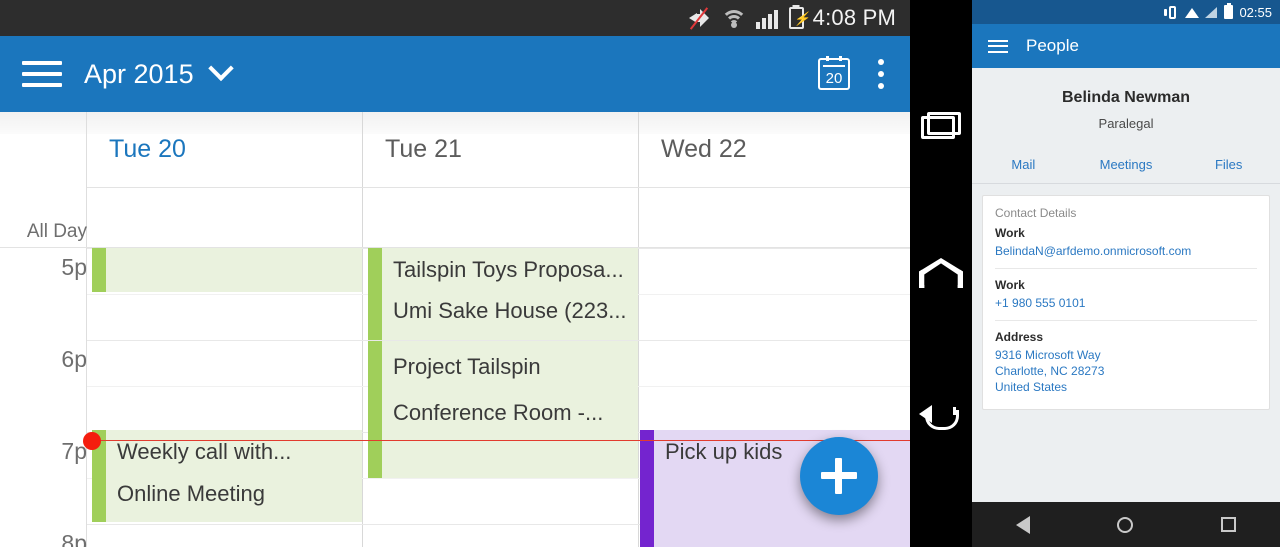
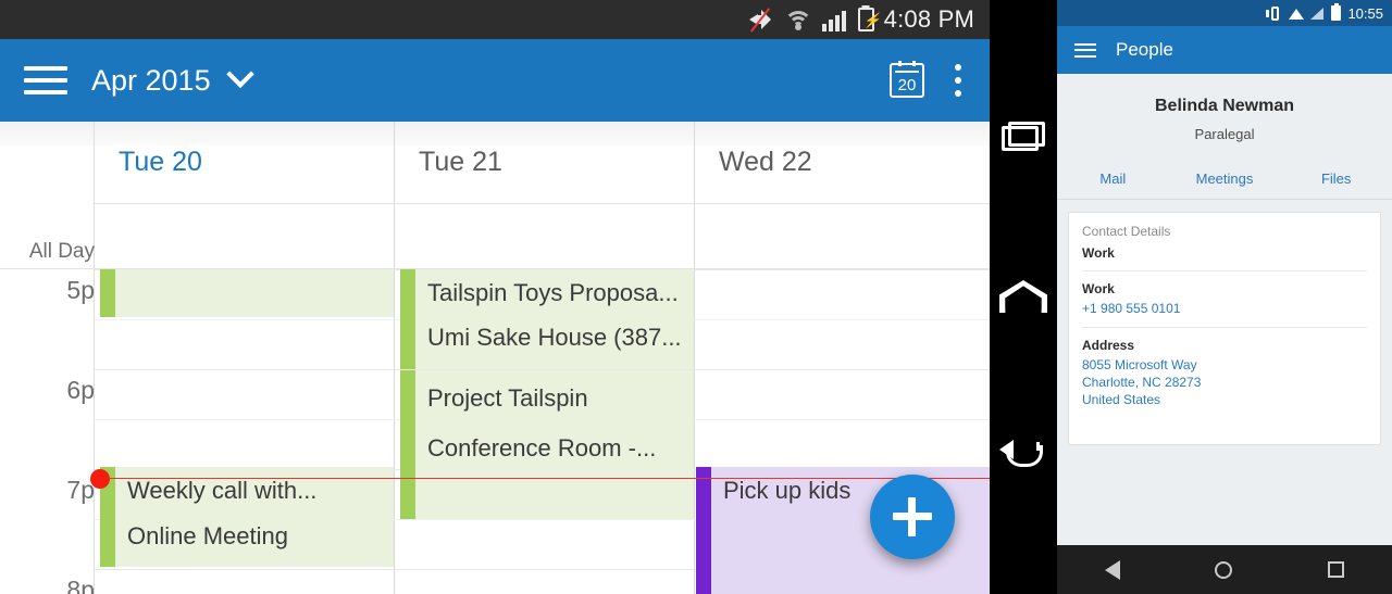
  ⚡
  4:08 PM
  Apr 2015
  20
  Tue 20
  Tue 21
  Wed 22
  All Day
  5p
  6p
  7p
  8p
  Tailspin Toys Proposa...
- Umi Sake House (223...
+ Umi Sake House (387...
  Project Tailspin
  Conference Room -...
  Weekly call with...
  Online Meeting
  Pick up kids
- 02:55
+ 10:55
  People
  Belinda Newman
  Paralegal
  Mail
  Meetings
  Files
  Contact Details
  Work
- BelindaN@arfdemo.onmicrosoft.com
  Work
  +1 980 555 0101
  Address
- 9316 Microsoft Way
+ 8055 Microsoft Way
  Charlotte, NC 28273
  United States
